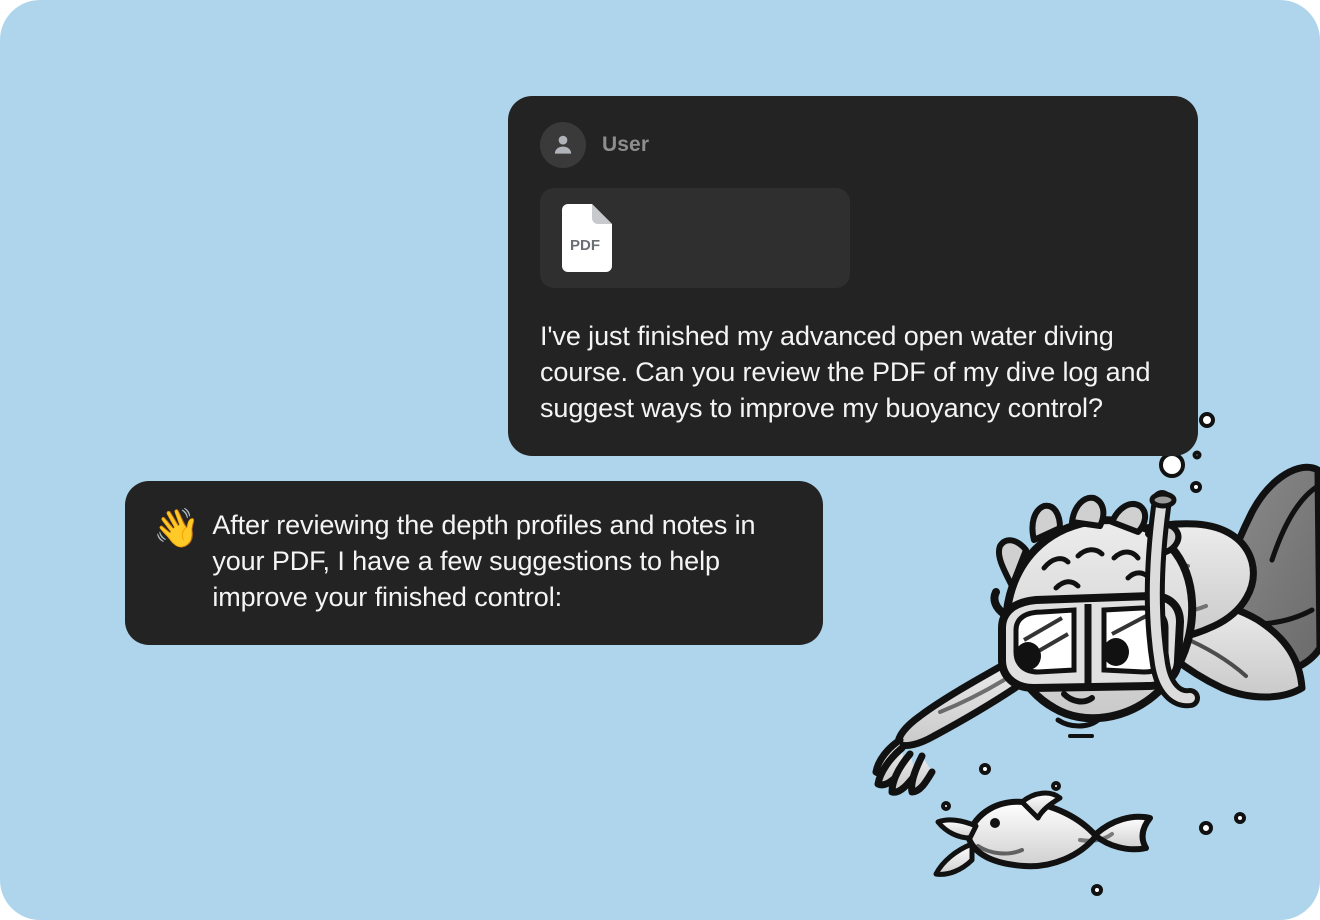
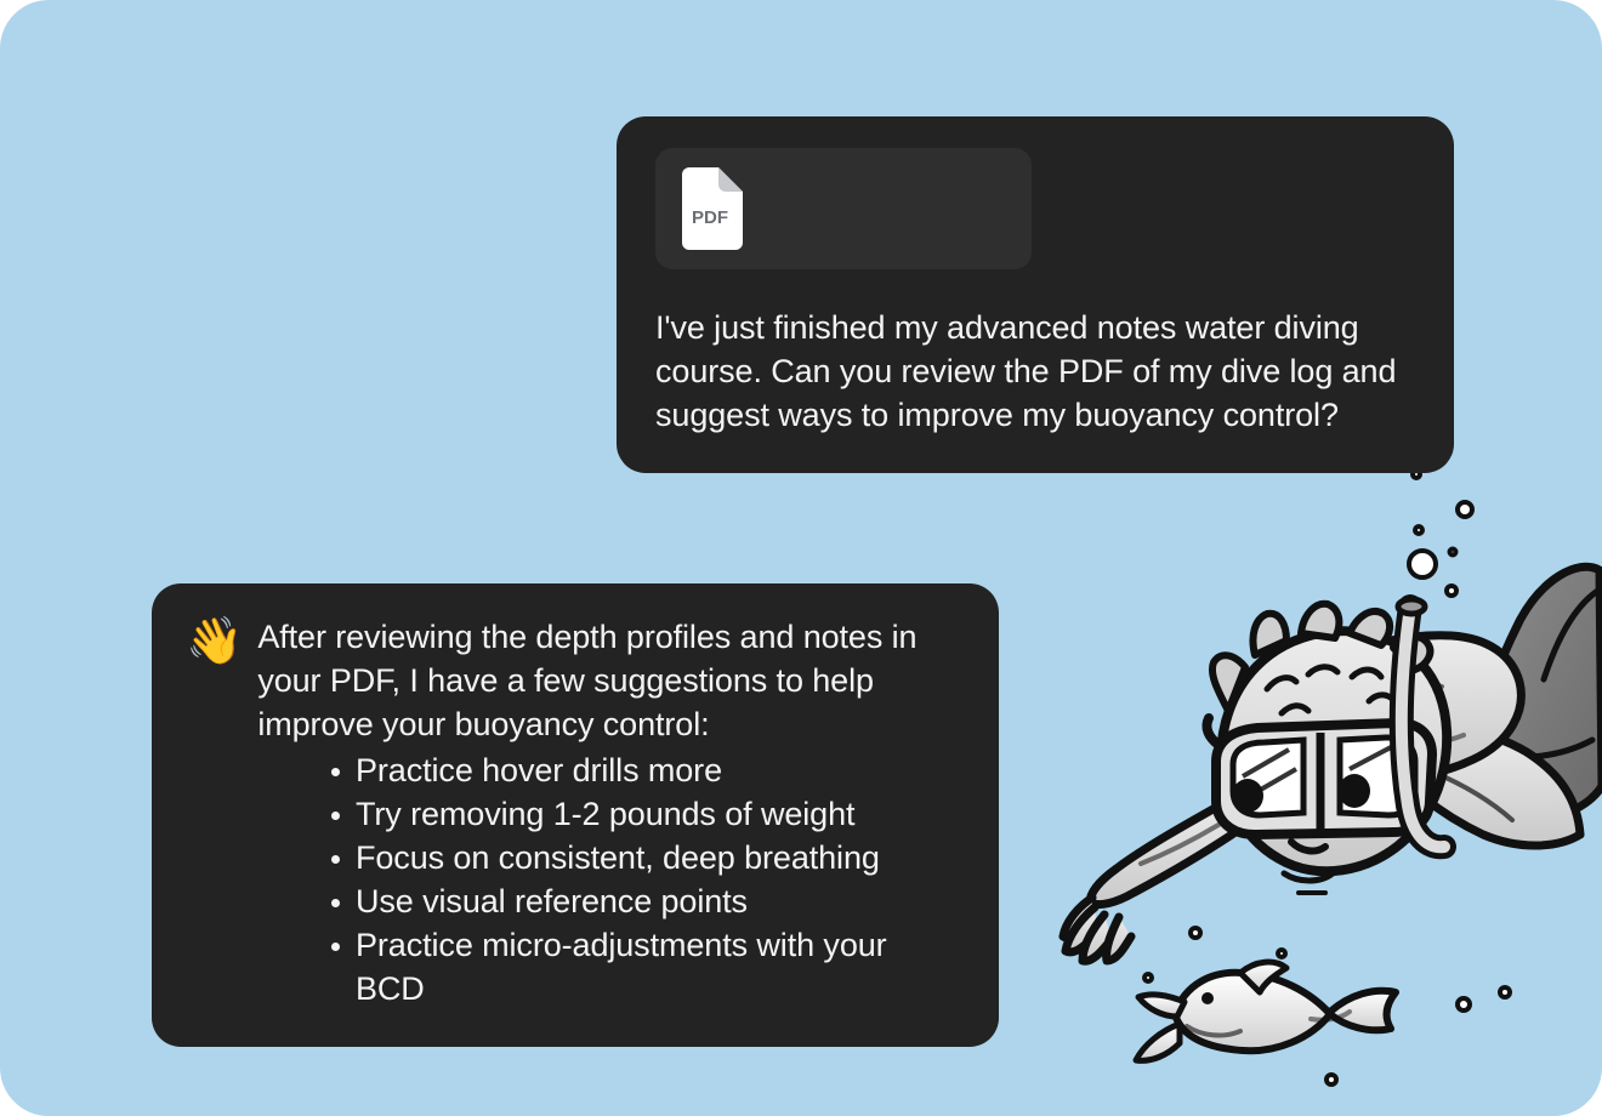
- User
  PDF
- I've just finished my advanced open water diving course. Can you review the PDF of my dive log and suggest ways to improve my buoyancy control?
+ I've just finished my advanced notes water diving course. Can you review the PDF of my dive log and suggest ways to improve my buoyancy control?
  👋
- After reviewing the depth profiles and notes in your PDF, I have a few suggestions to help improve your finished control:
+ After reviewing the depth profiles and notes in your PDF, I have a few suggestions to help improve your buoyancy control:
+ Practice hover drills more
+ Try removing 1-2 pounds of weight
+ Focus on consistent, deep breathing
+ Use visual reference points
+ Practice micro-adjustments with your BCD
